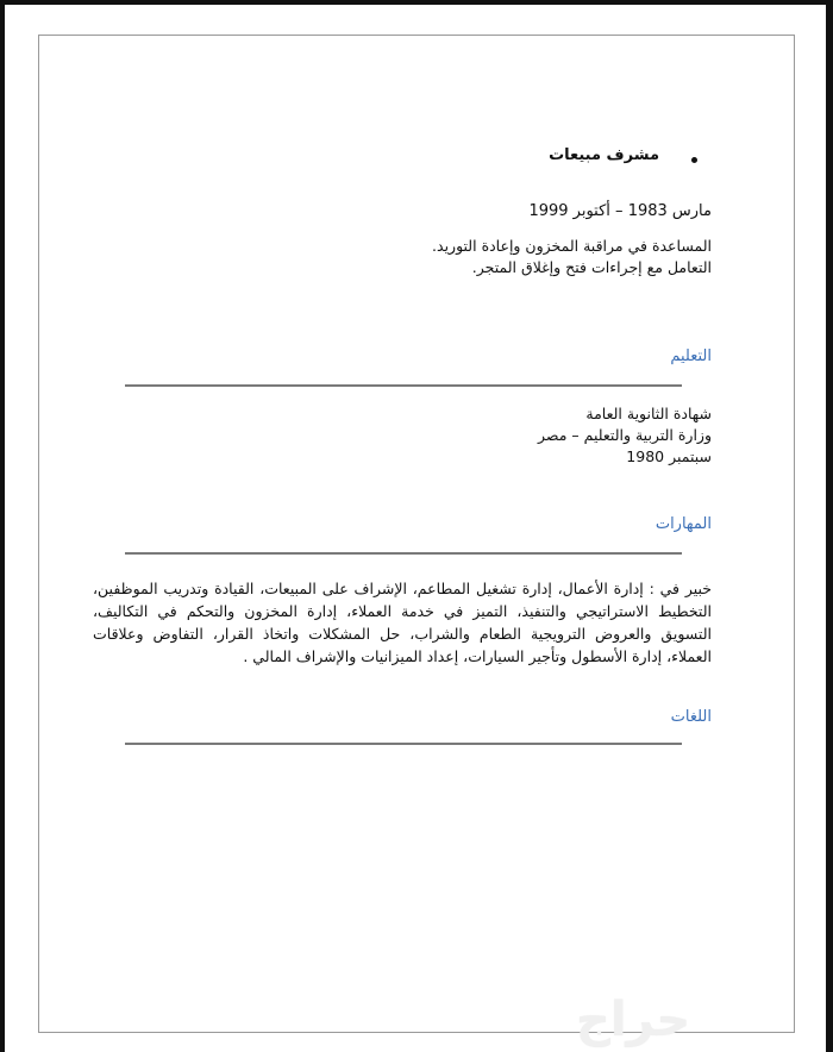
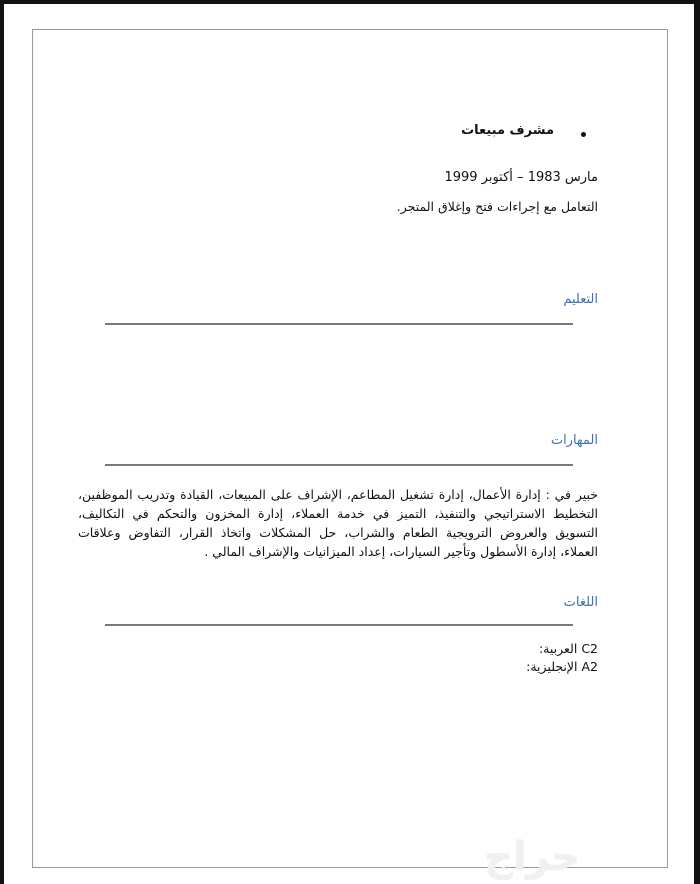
  مشرف مبيعات
  مارس 1983 – أكتوبر 1999
- المساعدة في مراقبة المخزون وإعادة التوريد.
  التعامل مع إجراءات فتح وإغلاق المتجر.
  التعليم
- شهادة الثانوية العامة
- وزارة التربية والتعليم – مصر
- سبتمبر 1980
  المهارات
  خبير في : إدارة الأعمال، إدارة تشغيل المطاعم، الإشراف على المبيعات، القيادة وتدريب الموظفين، التخطيط الاستراتيجي والتنفيذ، التميز في خدمة العملاء، إدارة المخزون والتحكم في التكاليف، التسويق والعروض الترويجية الطعام والشراب، حل المشكلات واتخاذ القرار، التفاوض وعلاقات العملاء، إدارة الأسطول وتأجير السيارات، إعداد الميزانيات والإشراف المالي .
  اللغات
+ C2 العربية:
+ A2 الإنجليزية:
  حراج
